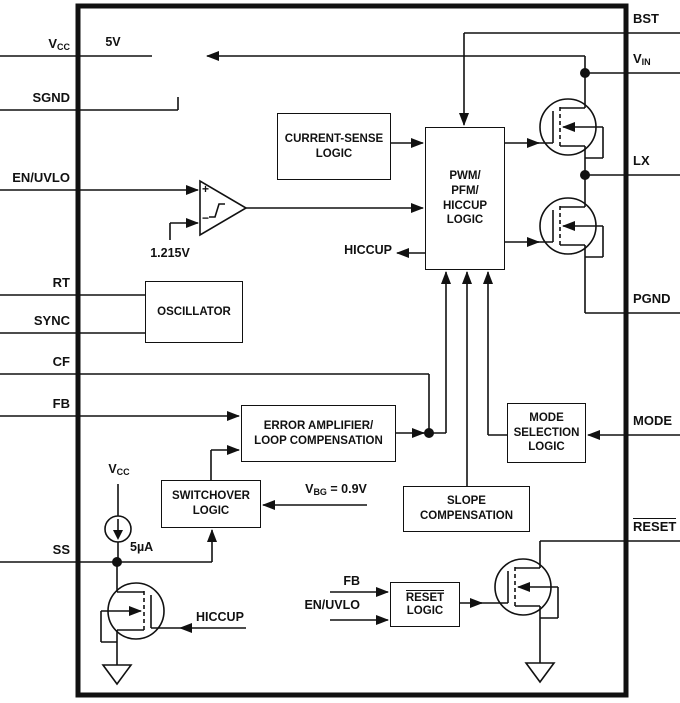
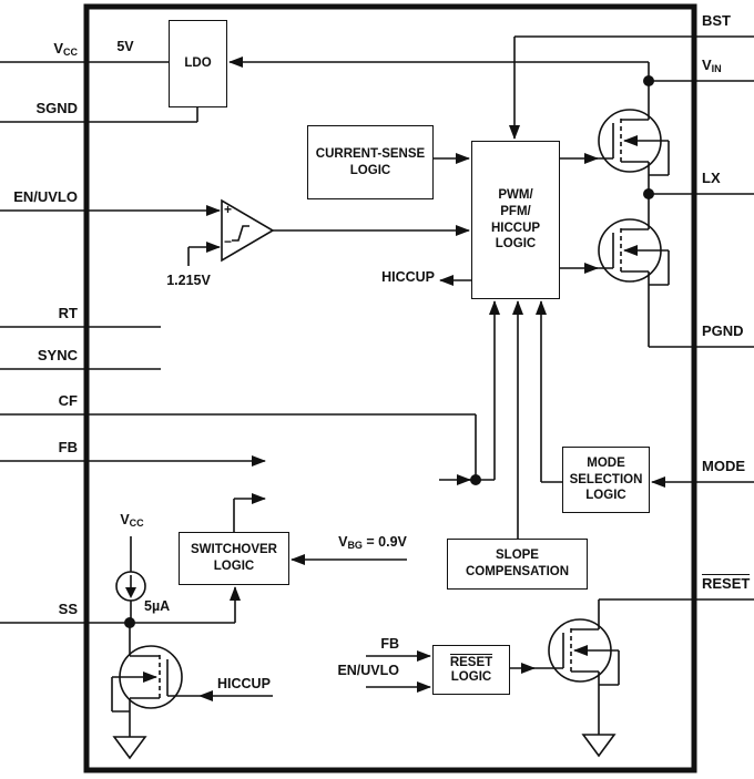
+ LDO
  CURRENT-SENSE
  LOGIC
  PWM/
  PFM/
  HICCUP
  LOGIC
- OSCILLATOR
- ERROR AMPLIFIER/
- LOOP COMPENSATION
  MODE
  SELECTION
  LOGIC
  SWITCHOVER
  LOGIC
  SLOPE
  COMPENSATION
  RESET
  LOGIC
  VCC
  SGND
  EN/UVLO
  RT
  SYNC
  CF
  FB
  SS
  BST
  VIN
  LX
  PGND
  MODE
  RESET
  5V
  1.215V
  +
  −
  HICCUP
  VBG = 0.9V
  VCC
  5µA
  HICCUP
  FB
  EN/UVLO
